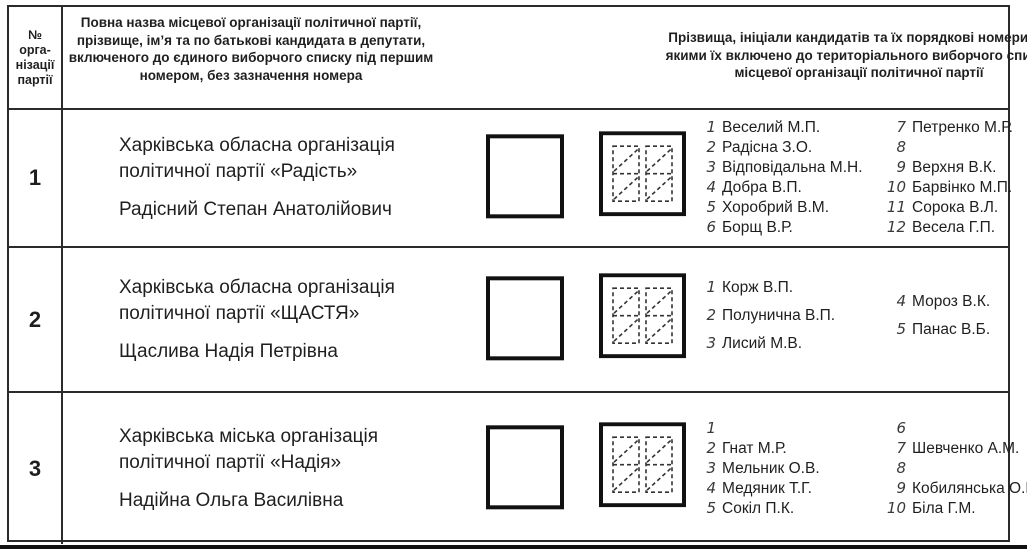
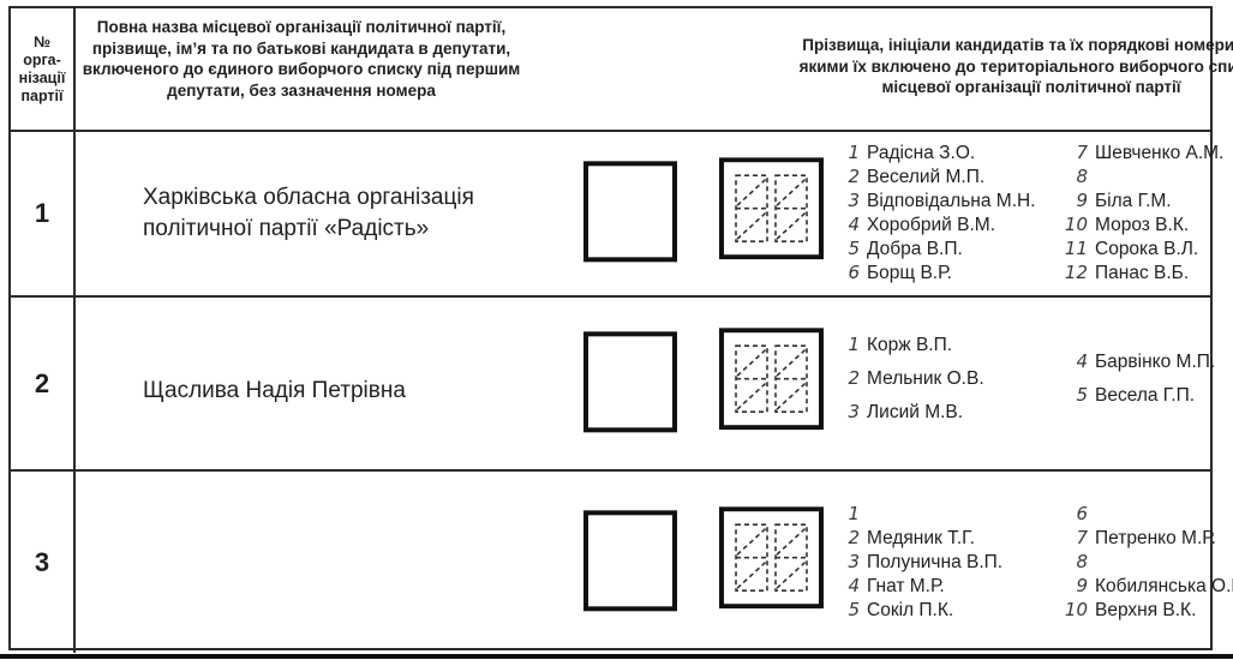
  №
  орга-
  нізації
  партії
- Повна назва місцевої організації політичної партії, прізвище, ім’я та по батькові кандидата в депутати, включеного до єдиного виборчого списку під першим номером, без зазначення номера
+ Повна назва місцевої організації політичної партії, прізвище, ім’я та по батькові кандидата в депутати, включеного до єдиного виборчого списку під першим депутати, без зазначення номера
  Прізвища, ініціали кандидатів та їх порядкові номери якими їх включено до територіального виборчого спи місцевої організації політичної партії
  1
  Харківська обласна організація політичної партії «Радість»
- Радісний Степан Анатолійович
  1
- Веселий М.П.
+ Радісна З.О.
  2
- Радісна З.О.
+ Веселий М.П.
  3
  Відповідальна М.Н.
  4
- Добра В.П.
+ Хоробрий В.М.
  5
- Хоробрий В.М.
+ Добра В.П.
  6
  Борщ В.Р.
  7
- Петренко М.Р.
+ Шевченко А.М.
  8
  9
- Верхня В.К.
+ Біла Г.М.
  10
- Барвінко М.П.
+ Мороз В.К.
  11
  Сорока В.Л.
  12
- Весела Г.П.
+ Панас В.Б.
  2
- Харківська обласна організація політичної партії «ЩАСТЯ»
  Щаслива Надія Петрівна
  1
  Корж В.П.
  2
- Полунична В.П.
+ Мельник О.В.
  3
  Лисий М.В.
  4
- Мороз В.К.
+ Барвінко М.П.
  5
- Панас В.Б.
+ Весела Г.П.
  3
- Харківська міська організація політичної партії «Надія»
- Надійна Ольга Василівна
  1
  2
- Гнат М.Р.
+ Медяник Т.Г.
  3
- Мельник О.В.
+ Полунична В.П.
  4
- Медяник Т.Г.
+ Гнат М.Р.
  5
  Сокіл П.К.
  6
  7
- Шевченко А.М.
+ Петренко М.Р.
  8
  9
  Кобилянська О.
  10
- Біла Г.М.
+ Верхня В.К.
